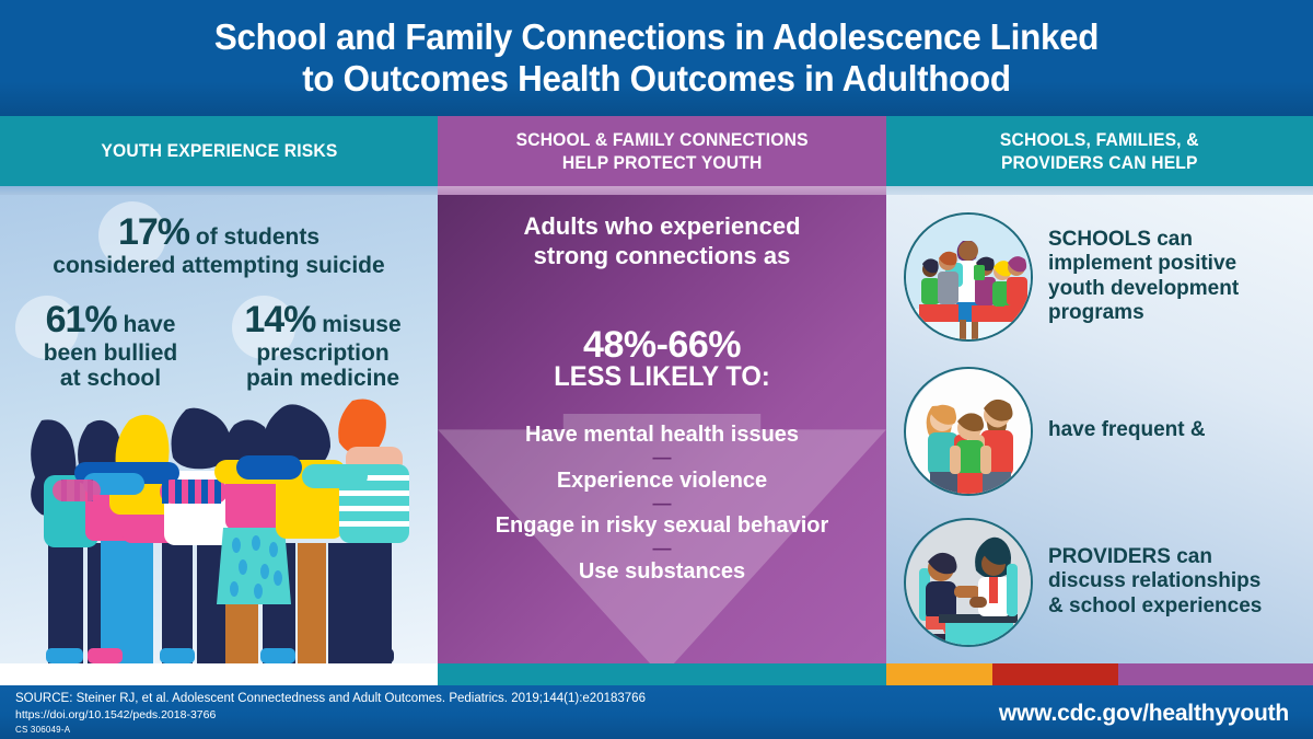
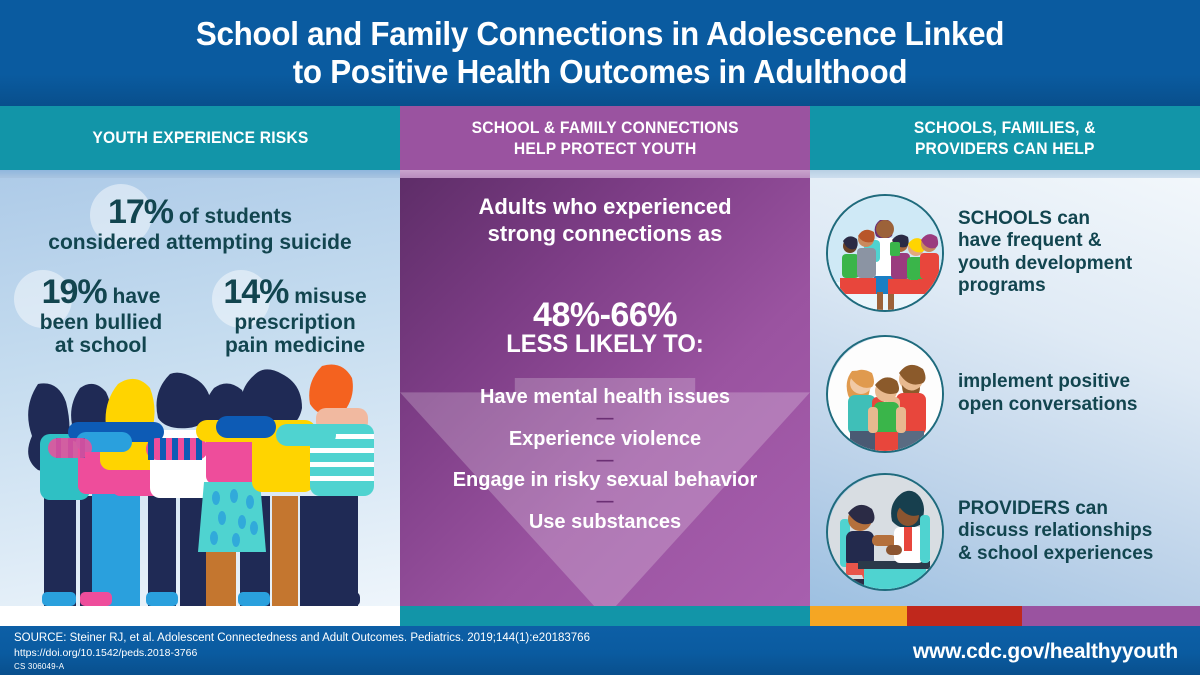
  School and Family Connections in Adolescence Linked
- to Outcomes Health Outcomes in Adulthood
+ to Positive Health Outcomes in Adulthood
  YOUTH EXPERIENCE RISKS
  SCHOOL & FAMILY CONNECTIONS
  HELP PROTECT YOUTH
  SCHOOLS, FAMILIES, &
  PROVIDERS CAN HELP
  17% of students
  considered attempting suicide
- 61% have
+ 19% have
  been bullied
  at school
  14% misuse
  prescription
  pain medicine
  Adults who experienced
  strong connections as
  48%-66%
  LESS LIKELY TO:
  Have mental health issues
  —
  Experience violence
  —
  Engage in risky sexual behavior
  —
  Use substances
  SCHOOLS can
- implement positive
+ have frequent &
  youth development
  programs
- have frequent &
+ implement positive
+ open conversations
  PROVIDERS can
  discuss relationships
  & school experiences
  SOURCE: Steiner RJ, et al. Adolescent Connectedness and Adult Outcomes. Pediatrics. 2019;144(1):e20183766
  https://doi.org/10.1542/peds.2018-3766
  CS 306049-A
  www.cdc.gov/healthyyouth
